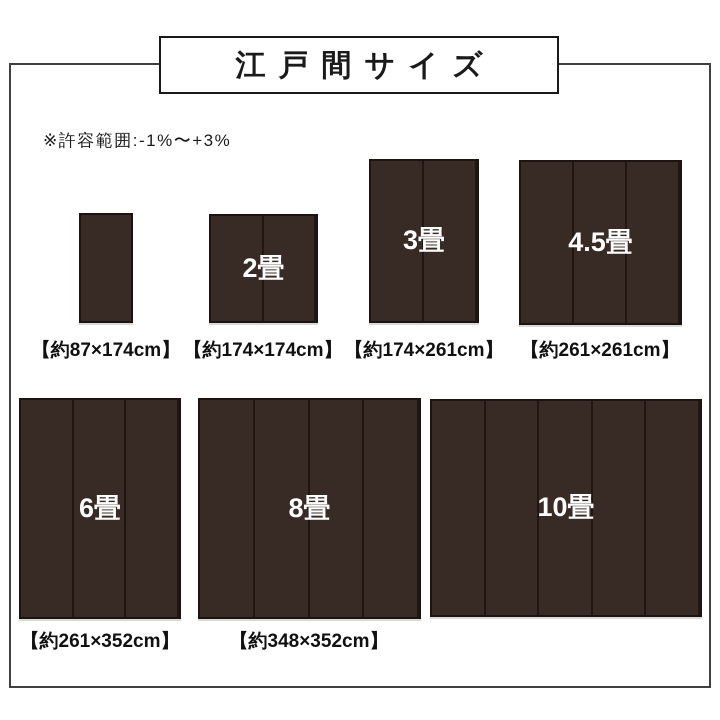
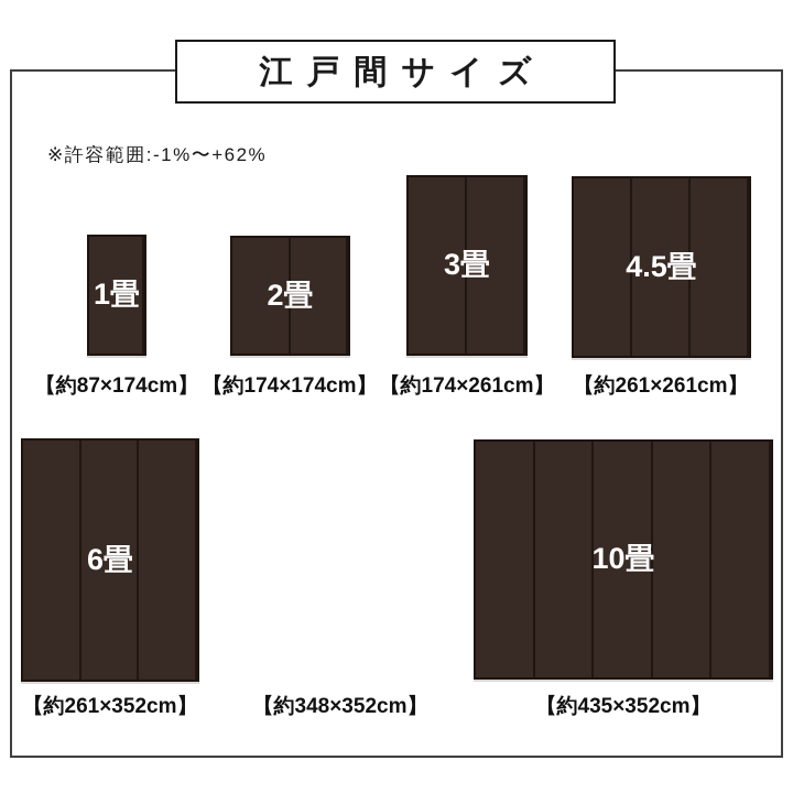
  江戸間サイズ
- ※許容範囲:-1%〜+3%
+ ※許容範囲:-1%〜+62%
+ 1畳
  【約87×174cm】
  2畳
  【約174×174cm】
  3畳
  【約174×261cm】
  4.5畳
  【約261×261cm】
  6畳
  【約261×352cm】
- 8畳
  【約348×352cm】
  10畳
+ 【約435×352cm】
